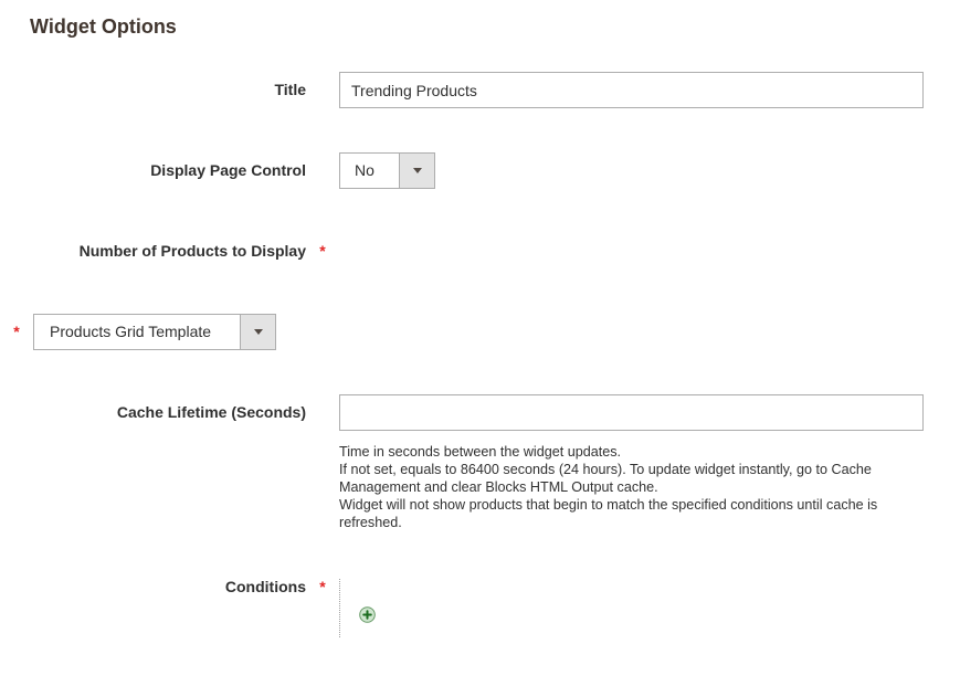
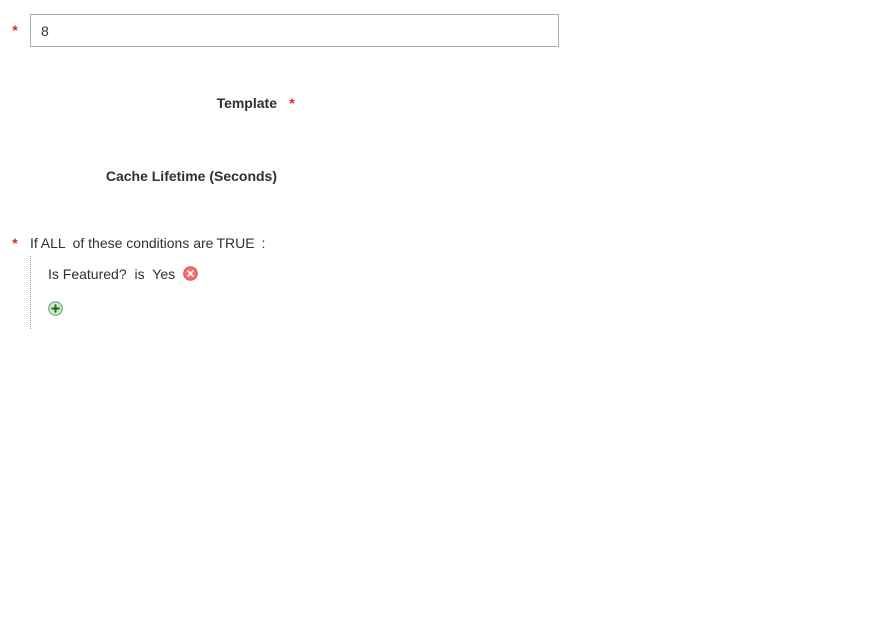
- Widget Options
- Title
- Trending Products
- Display Page Control
- No
- Number of Products to Display
  *
+ 8
+ Template
  *
- Products Grid Template
  Cache Lifetime (Seconds)
- Time in seconds between the widget updates.
- If not set, equals to 86400 seconds (24 hours). To update widget instantly, go to Cache Management and clear Blocks HTML Output cache.
- Widget will not show products that begin to match the specified conditions until cache is refreshed.
- Conditions
  *
+ If ALL of these conditions are TRUE :
+ Is Featured? is Yes
